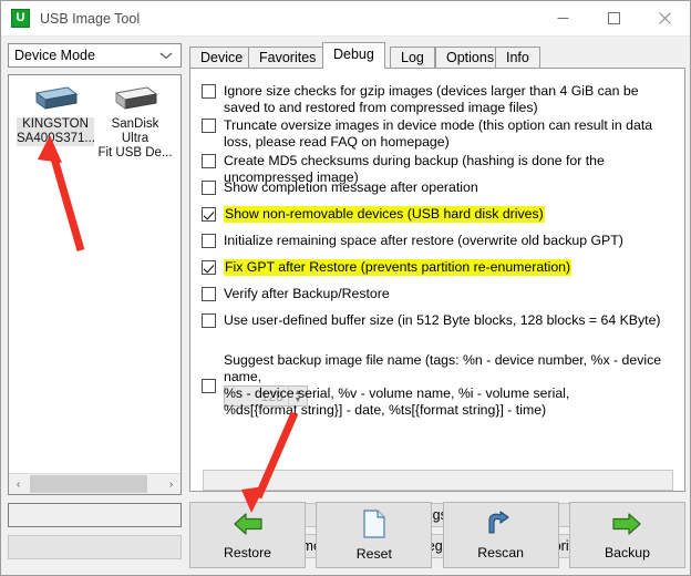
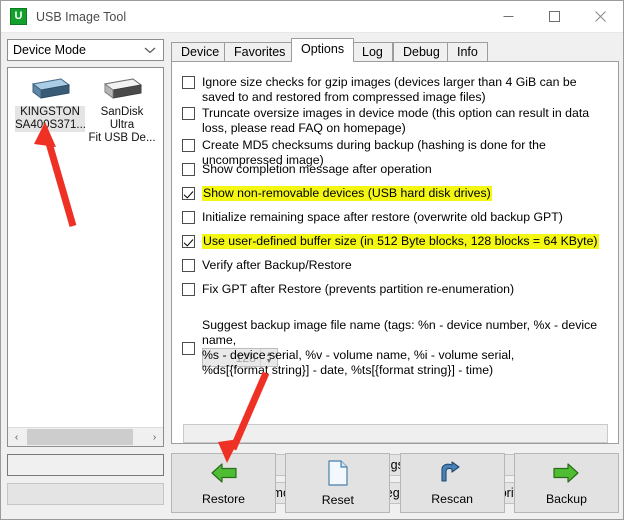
  U
  USB Image Tool
  Device Mode
  KINGSTON
  SA400S371...
  SanDisk Ultra
  Fit USB De...
  ‹
  ›
  Device
  Favorites
- Debug
+ Options
  Log
- Options
+ Debug
  Info
  Ignore size checks for gzip images (devices larger than 4 GiB can be saved to and restored from compressed image files)
  Truncate oversize images in device mode (this option can result in data loss, please read FAQ on homepage)
  Create MD5 checksums during backup (hashing is done for the uncompressed image)
  Show completion message after operation
  Show non-removable devices (USB hard disk drives)
  Initialize remaining space after restore (overwrite old backup GPT)
- Fix GPT after Restore (prevents partition re-enumeration)
+ Use user-defined buffer size (in 512 Byte blocks, 128 blocks = 64 KByte)
  Verify after Backup/Restore
- Use user-defined buffer size (in 512 Byte blocks, 128 blocks = 64 KByte)
+ Fix GPT after Restore (prevents partition re-enumeration)
  128
  Suggest backup image file name (tags: %n - device number, %x - device name,
  %s - device serial, %v - volume name, %i - volume serial,
  %ds[{format string}] - date, %ts[{format string}] - time)
  Restore
  Reset
  Rescan
  Backup
